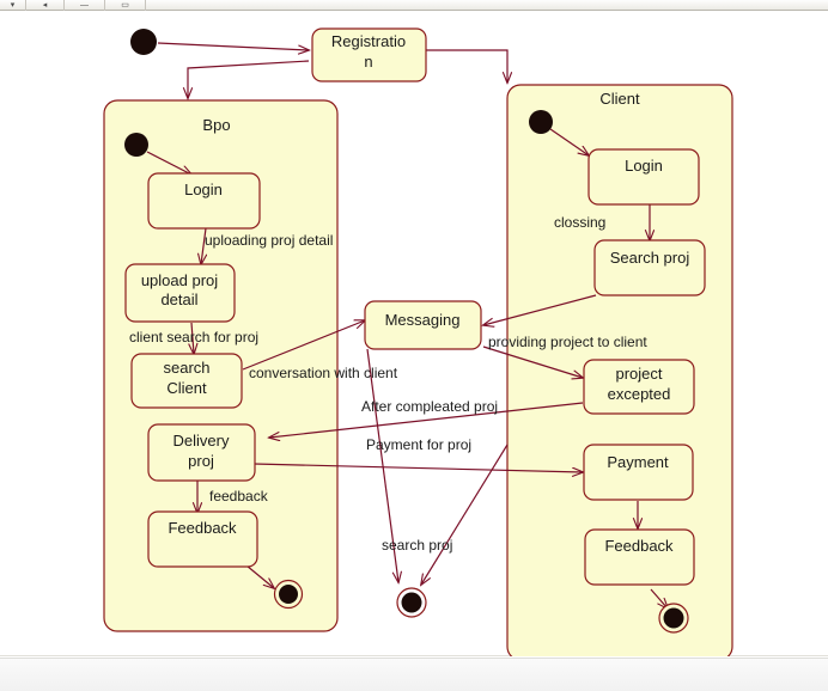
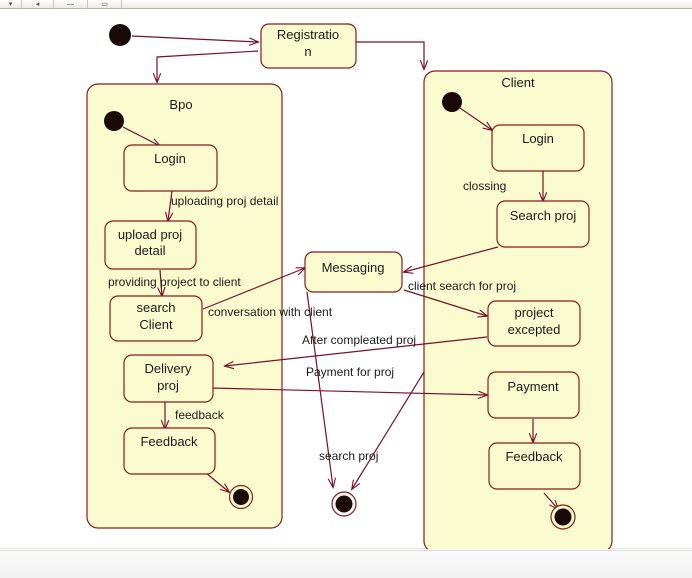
  Bpo
  Client
  Registratio
  n
  Login
  upload proj
  detail
  search
  Client
  Delivery
  proj
  Feedback
  Messaging
  Login
  Search proj
  project
  excepted
  Payment
  Feedback
  uploading proj detail
- client search for proj
+ providing project to client
  conversation with client
  feedback
  clossing
- providing project to client
+ client search for proj
  After compleated proj
  Payment for proj
  search proj
